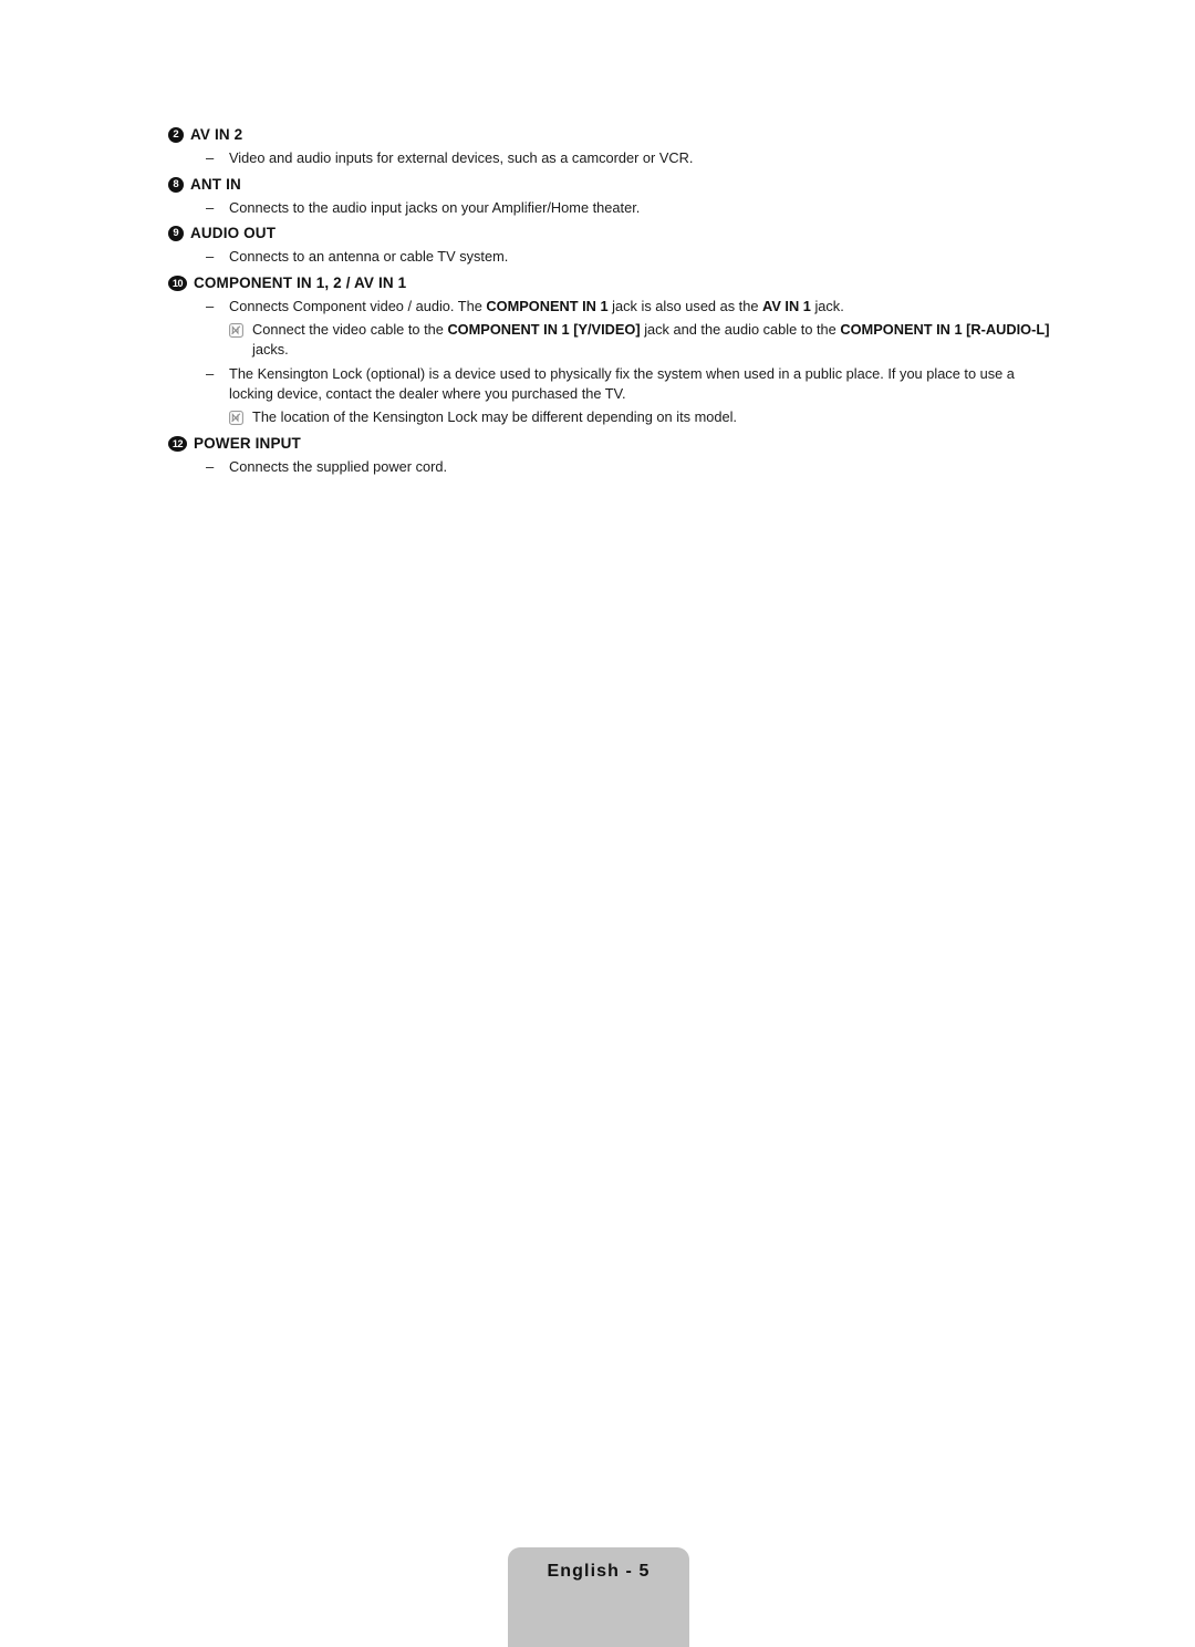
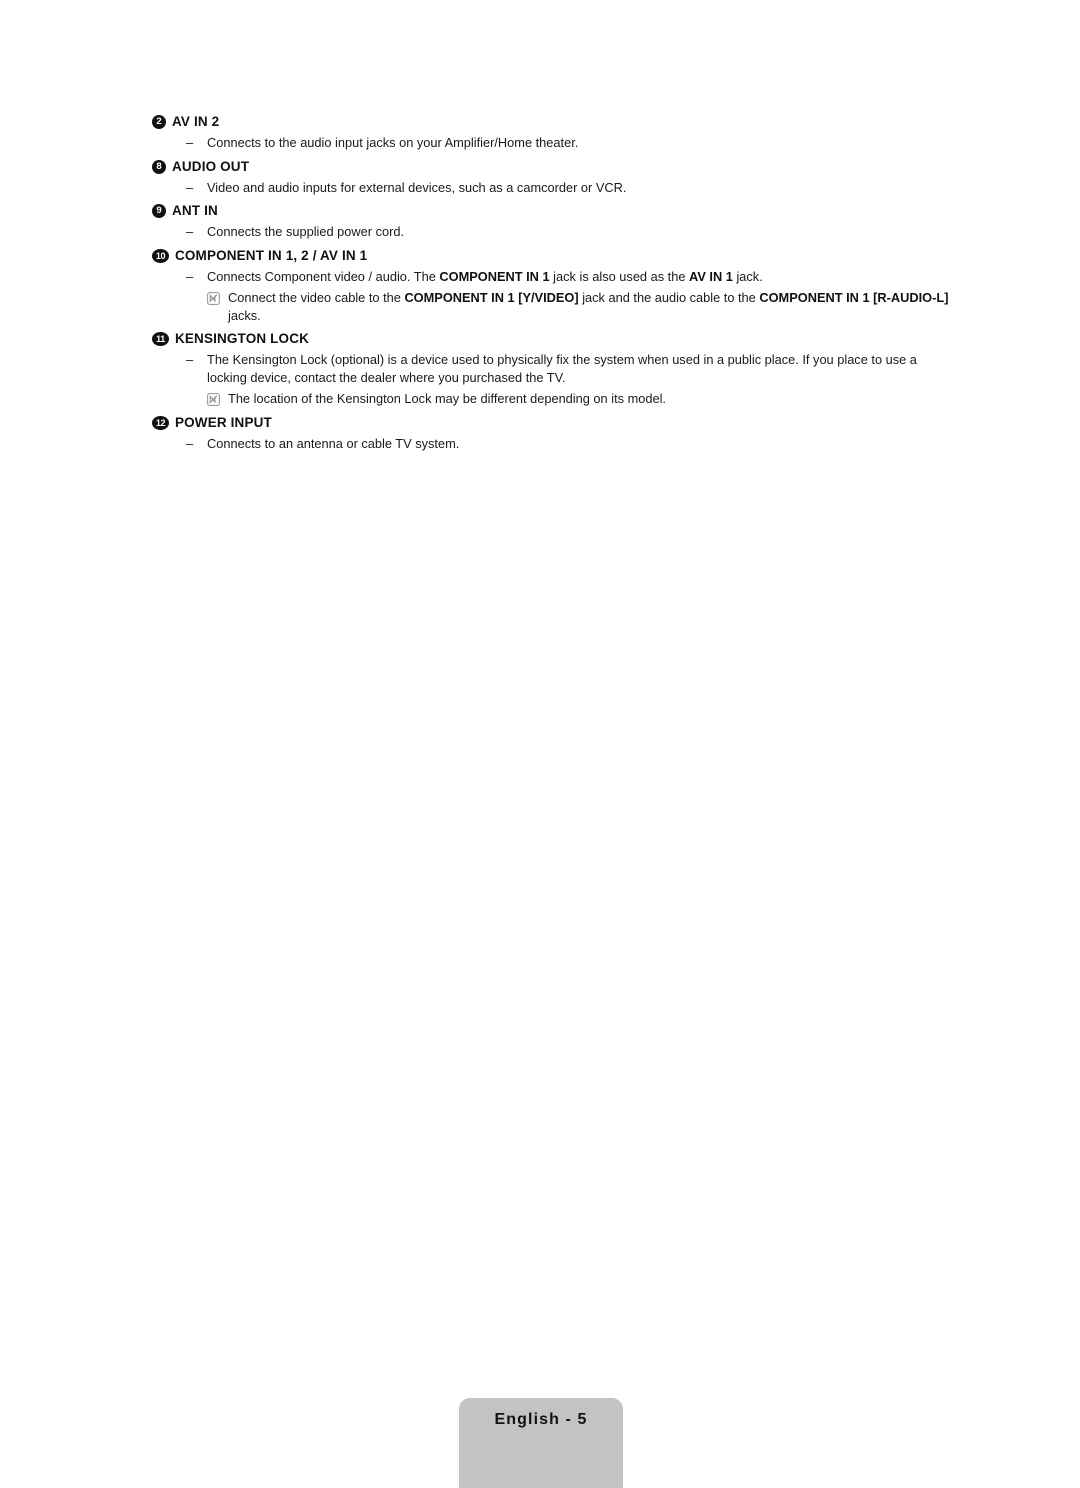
  2
  AV IN 2
  –
- Video and audio inputs for external devices, such as a camcorder or VCR.
+ Connects to the audio input jacks on your Amplifier/Home theater.
  8
- ANT IN
+ AUDIO OUT
  –
- Connects to the audio input jacks on your Amplifier/Home theater.
+ Video and audio inputs for external devices, such as a camcorder or VCR.
  9
- AUDIO OUT
+ ANT IN
  –
- Connects to an antenna or cable TV system.
+ Connects the supplied power cord.
  10
  COMPONENT IN 1, 2 / AV IN 1
  –
  Connects Component video / audio. The COMPONENT IN 1 jack is also used as the AV IN 1 jack.
  Connect the video cable to the COMPONENT IN 1 [Y/VIDEO] jack and the audio cable to the COMPONENT IN 1 [R-AUDIO-L] jacks.
+ 11
+ KENSINGTON LOCK
  –
  The Kensington Lock (optional) is a device used to physically fix the system when used in a public place. If you place to use a locking device, contact the dealer where you purchased the TV.
  The location of the Kensington Lock may be different depending on its model.
  12
  POWER INPUT
  –
- Connects the supplied power cord.
+ Connects to an antenna or cable TV system.
  English - 5
